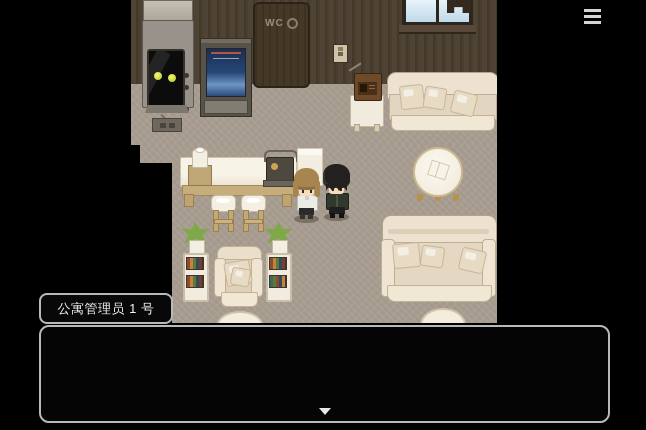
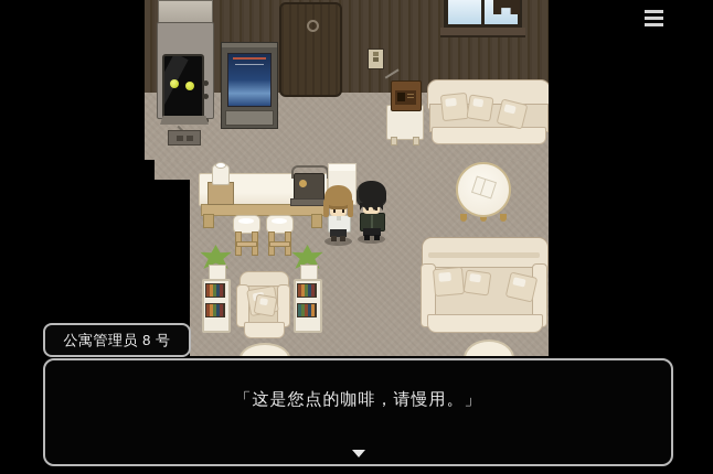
- WC
- 公寓管理员 1 号
+ 公寓管理员 8 号
+ 「这是您点的咖啡，请慢用。」
